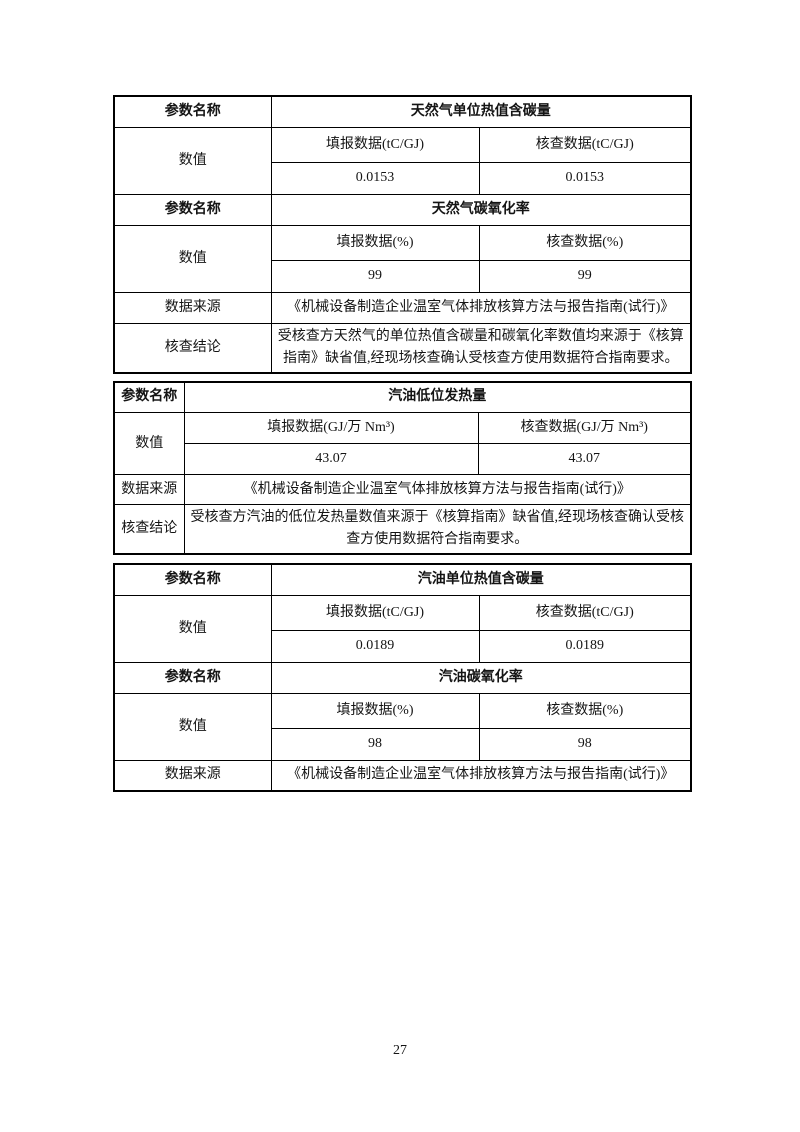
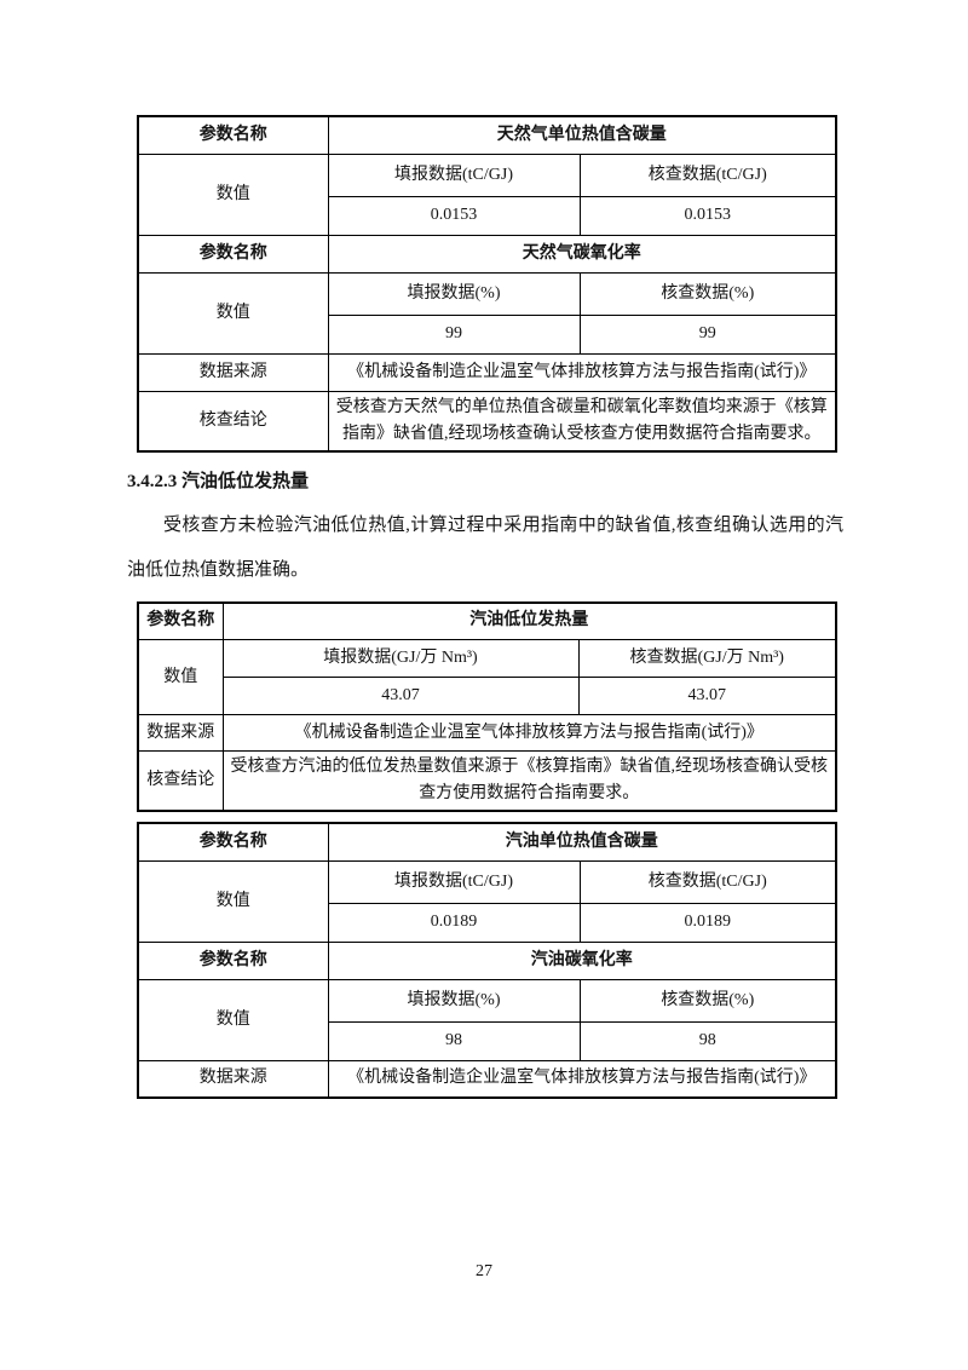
  参数名称	天然气单位热值含碳量
  数值	填报数据(tC/GJ)	核查数据(tC/GJ)
  0.0153	0.0153
  参数名称	天然气碳氧化率
  数值	填报数据(%)	核查数据(%)
  99	99
  数据来源	《机械设备制造企业温室气体排放核算方法与报告指南(试行)》
  核查结论	受核查方天然气的单位热值含碳量和碳氧化率数值均来源于《核算指南》缺省值,经现场核查确认受核查方使用数据符合指南要求。
+ 3.4.2.3 汽油低位发热量
+ 受核查方未检验汽油低位热值,计算过程中采用指南中的缺省值,核查组确认选用的汽油低位热值数据准确。
  参数名称	汽油低位发热量
  数值	填报数据(GJ/万 Nm³)	核查数据(GJ/万 Nm³)
  43.07	43.07
  数据来源	《机械设备制造企业温室气体排放核算方法与报告指南(试行)》
  核查结论	受核查方汽油的低位发热量数值来源于《核算指南》缺省值,经现场核查确认受核查方使用数据符合指南要求。
  参数名称	汽油单位热值含碳量
  数值	填报数据(tC/GJ)	核查数据(tC/GJ)
  0.0189	0.0189
  参数名称	汽油碳氧化率
  数值	填报数据(%)	核查数据(%)
  98	98
  数据来源	《机械设备制造企业温室气体排放核算方法与报告指南(试行)》
  27
